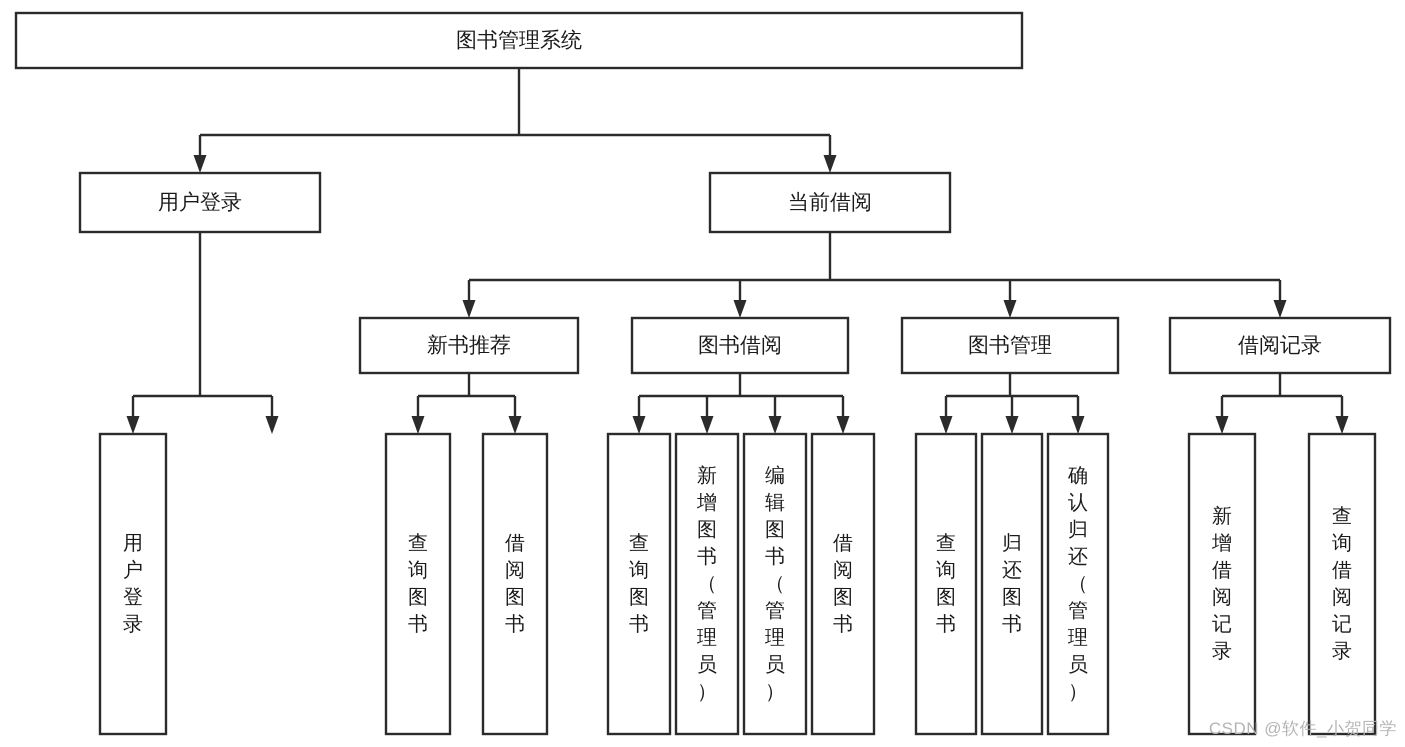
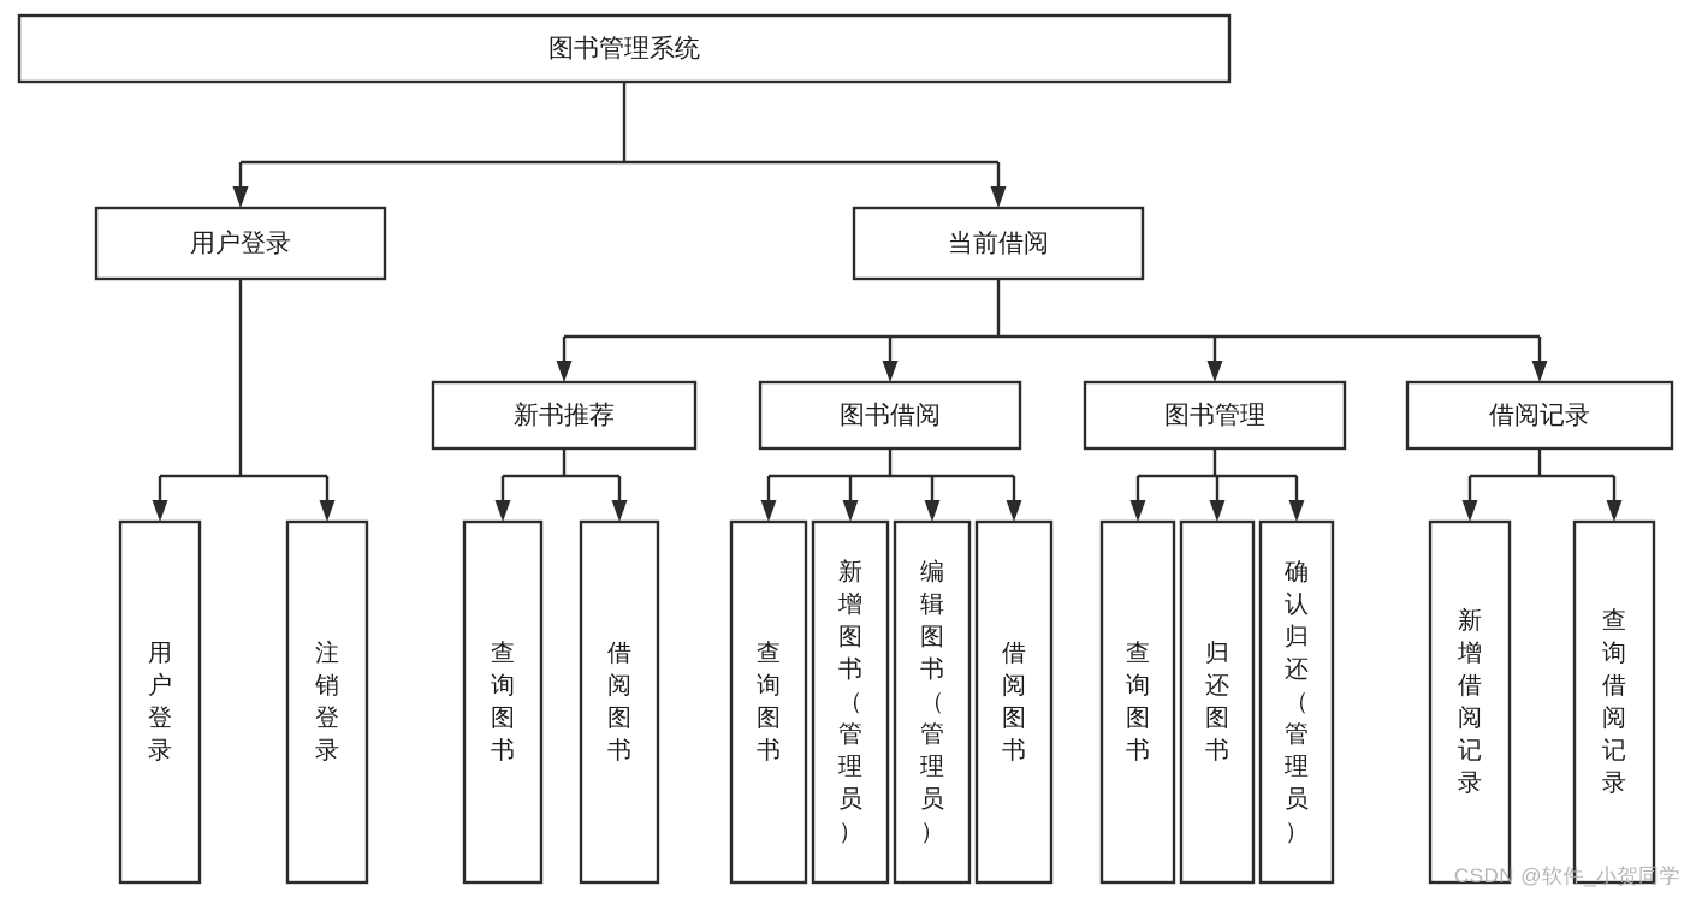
  图书管理系统
  用户登录
  当前借阅
  新书推荐
  图书借阅
  图书管理
  借阅记录
  用户登录
+ 注销登录
  查询图书
  借阅图书
  查询图书
  新增图书（管理员）
  编辑图书（管理员）
  借阅图书
  查询图书
  归还图书
  确认归还（管理员）
  新增借阅记录
  查询借阅记录
  CSDN @软件_小贺同学
